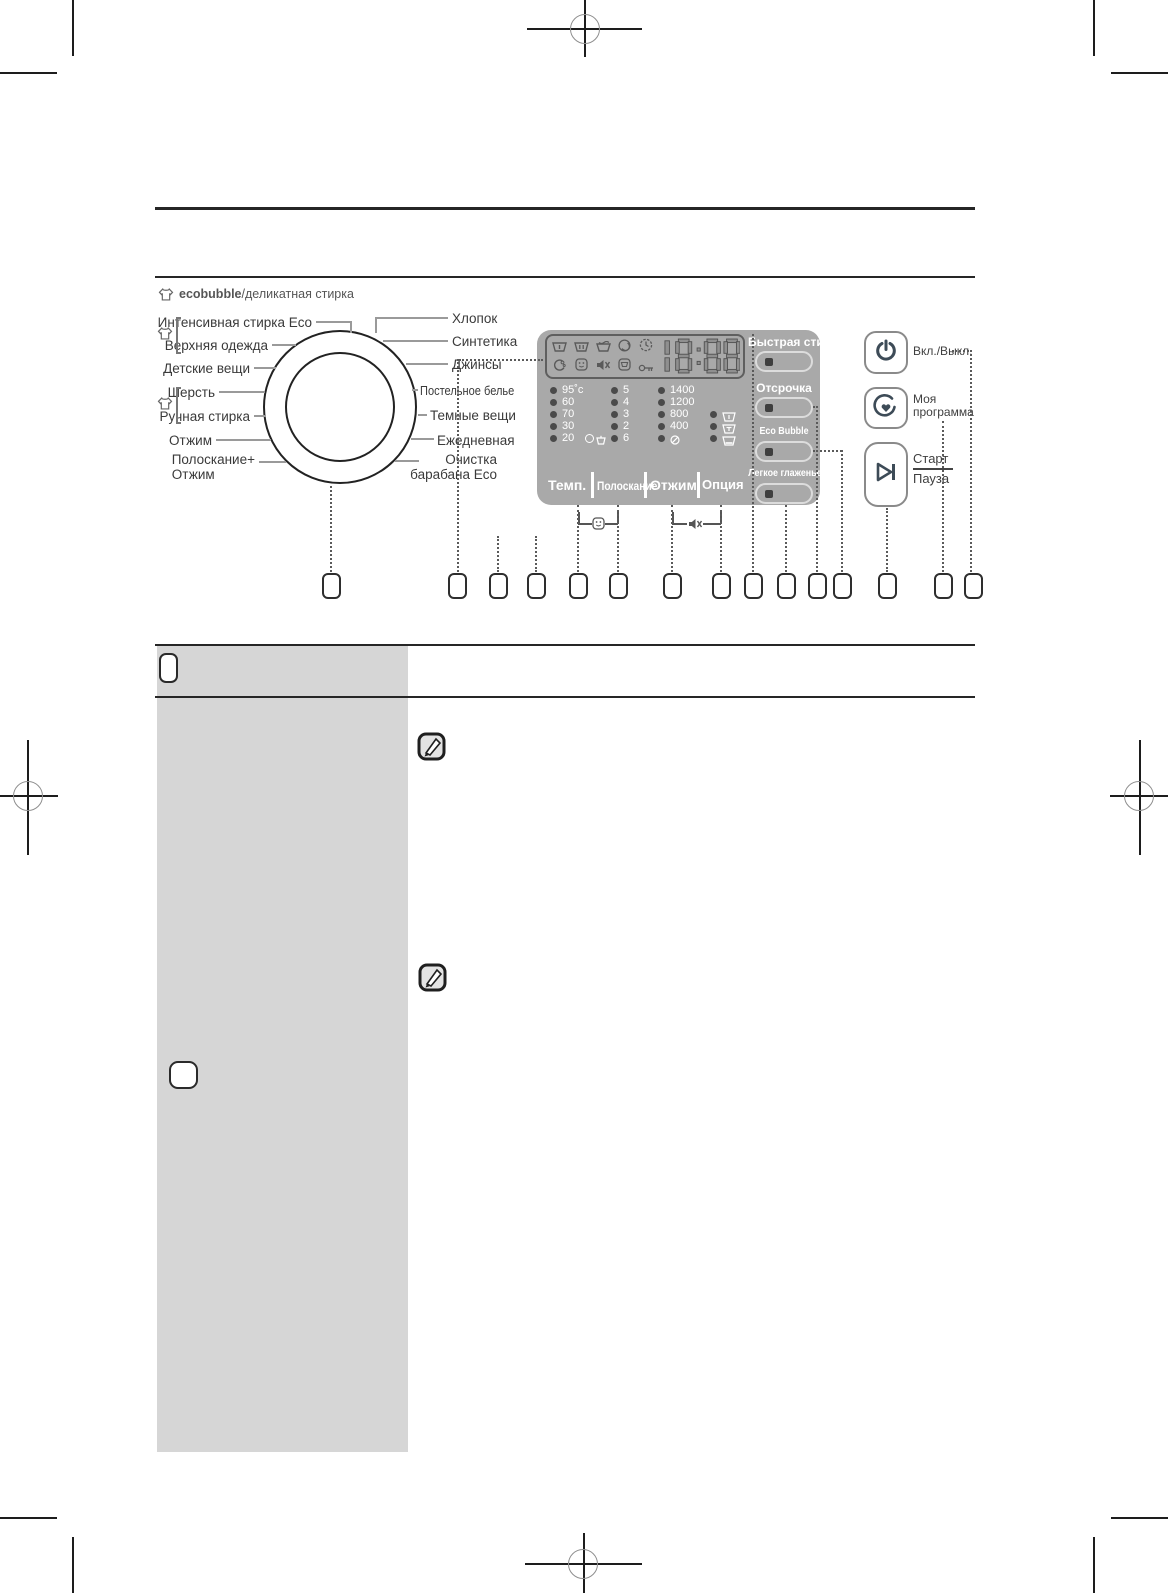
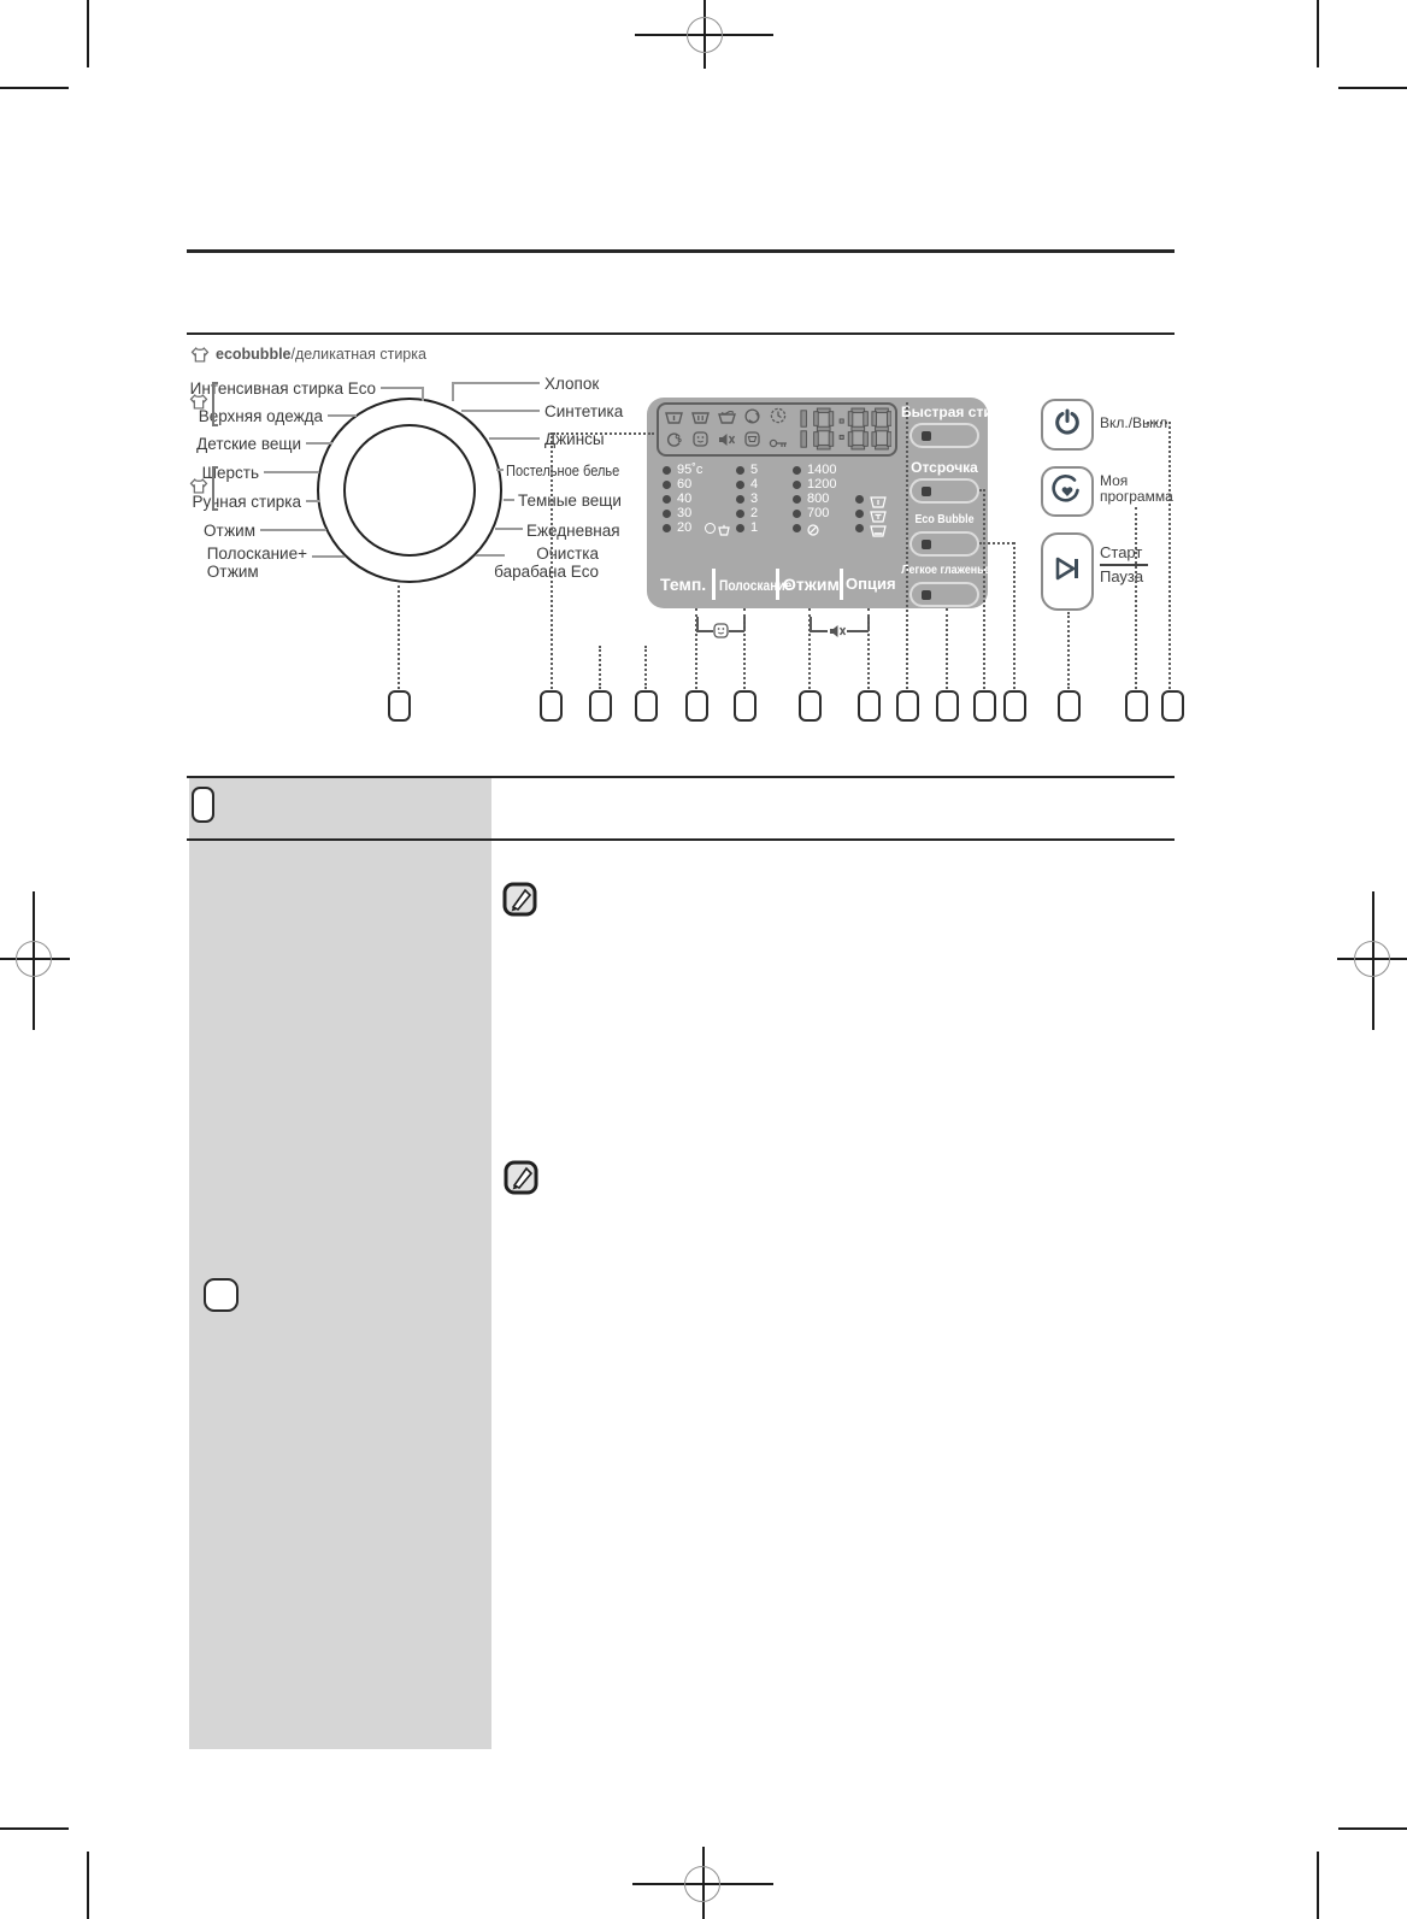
  ecobubble/деликатная стирка
  Интенсивная стирка Eco
  Верхняя одежда
  Детские вещи
  Шерсть
  Ручная стирка
  Отжим
  Полоскание+
  Отжим
  Хлопок
  Синтетика
  Джинсы
  Постельное белье
  Темные вещи
  Ежедневная
  Очистка
  барабана Eco
  95˚c
  60
- 70
+ 40
  30
  20
  5
  4
  3
  2
- 6
+ 1
  1400
  1200
  800
- 400
+ 700
  Темп.
  Полоскание
  Отжим
  Опция
  Быстрая стирка
  Отсрочка
  Eco Bubble
  Легкое глаженье
  Вкл./Выкл.
  Моя программа
  Старт
  Пауза
